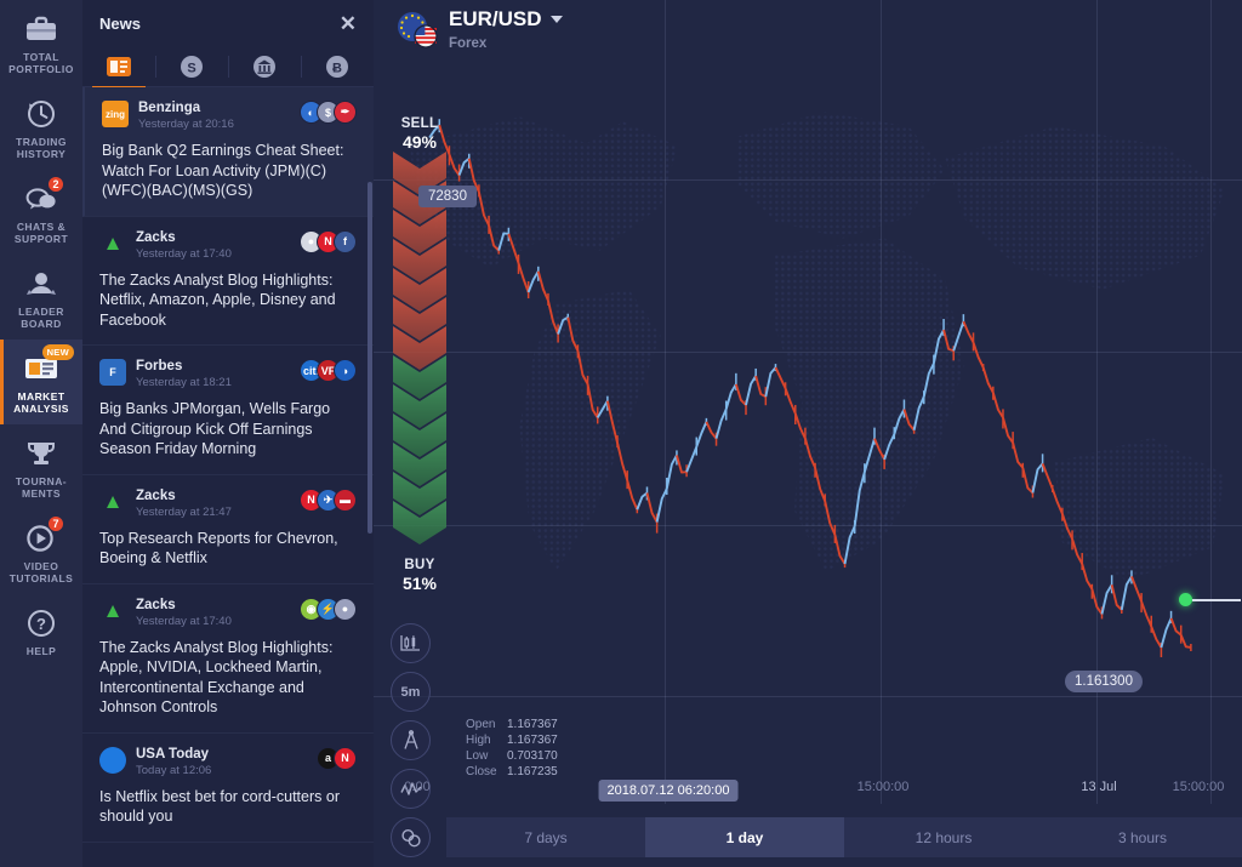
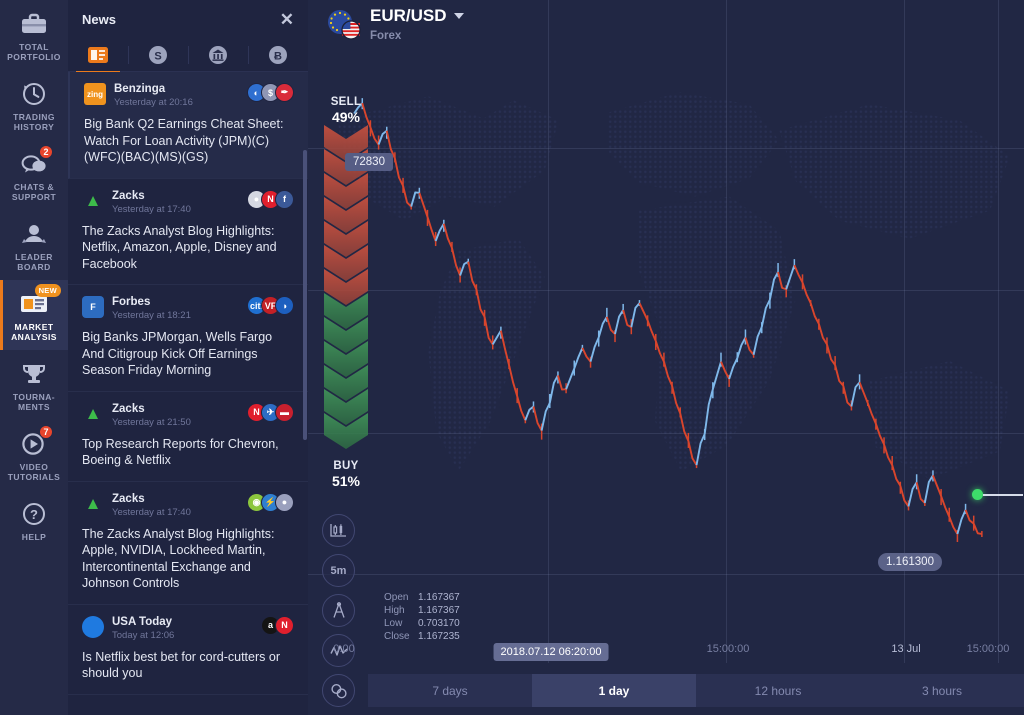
  TOTAL PORTFOLIO
  TRADING HISTORY
  2
  CHATS & SUPPORT
  LEADER BOARD
  NEW
  MARKET ANALYSIS
  TOURNA- MENTS
  7
  VIDEO TUTORIALS
  ?
  HELP
  News
  ✕
  S
  Ƀ
  zing
  Benzinga
  Yesterday at 20:16
  ◐
  $
  ✒
  Big Bank Q2 Earnings Cheat Sheet: Watch For Loan Activity (JPM)(C)(WFC)(BAC)(MS)(GS)
  ▲
  Zacks
  Yesterday at 17:40
  ●
  N
  f
  The Zacks Analyst Blog Highlights: Netflix, Amazon, Apple, Disney and Facebook
  F
  Forbes
  Yesterday at 18:21
  cit
  VF
  ◑
  Big Banks JPMorgan, Wells Fargo And Citigroup Kick Off Earnings Season Friday Morning
  ▲
  Zacks
- Yesterday at 21:47
+ Yesterday at 21:50
  N
  ✈
  ▬
  Top Research Reports for Chevron, Boeing & Netflix
  ▲
  Zacks
  Yesterday at 17:40
  ◉
  ⚡
  ●
  The Zacks Analyst Blog Highlights: Apple, NVIDIA, Lockheed Martin, Intercontinental Exchange and Johnson Controls
  USA Today
  Today at 12:06
  a
  N
  Is Netflix best bet for cord-cutters or should you
  EUR/USD
  Forex
  SELL
  49%
  BUY
  51%
  72830
  1.161300
  Open
  1.167367
  High
  1.167367
  Low
  0.703170
  Close
  1.167235
  5m
  0:00
  2018.07.12 06:20:00
  15:00:00
  13 Jul
  15:00:00
  7 days
  1 day
  12 hours
  3 hours
